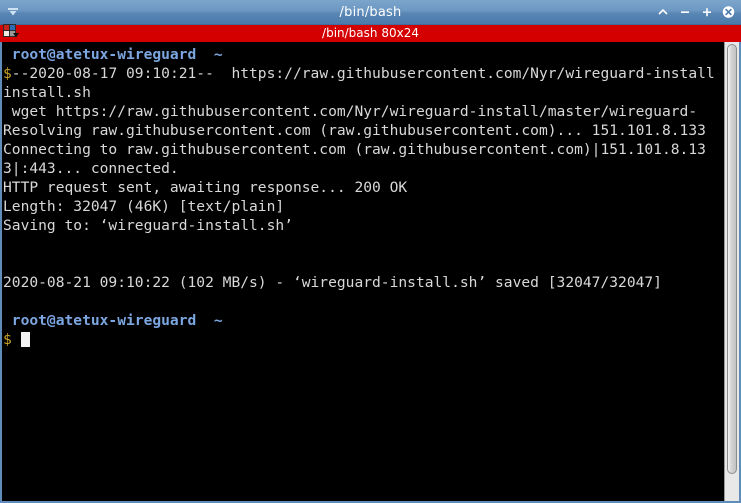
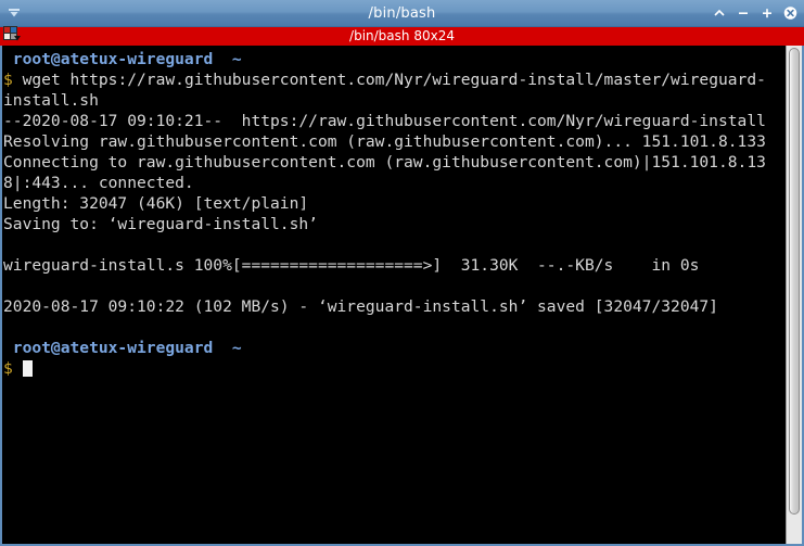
  /bin/bash
  /bin/bash 80x24
  root@atetux-wireguard ~
- $--2020-08-17 09:10:21-- https://raw.githubusercontent.com/Nyr/wireguard-install
+ $ wget https://raw.githubusercontent.com/Nyr/wireguard-install/master/wireguard-
  install.sh
- wget https://raw.githubusercontent.com/Nyr/wireguard-install/master/wireguard-
+ --2020-08-17 09:10:21-- https://raw.githubusercontent.com/Nyr/wireguard-install
  Resolving raw.githubusercontent.com (raw.githubusercontent.com)... 151.101.8.133
  Connecting to raw.githubusercontent.com (raw.githubusercontent.com)|151.101.8.13
- 3|:443... connected.
+ 8|:443... connected.
- HTTP request sent, awaiting response... 200 OK
  Length: 32047 (46K) [text/plain]
  Saving to: ‘wireguard-install.sh’
+ wireguard-install.s 100%[===================>] 31.30K --.-KB/s in 0s
- 2020-08-21 09:10:22 (102 MB/s) - ‘wireguard-install.sh’ saved [32047/32047]
+ 2020-08-17 09:10:22 (102 MB/s) - ‘wireguard-install.sh’ saved [32047/32047]
  root@atetux-wireguard ~
  $
